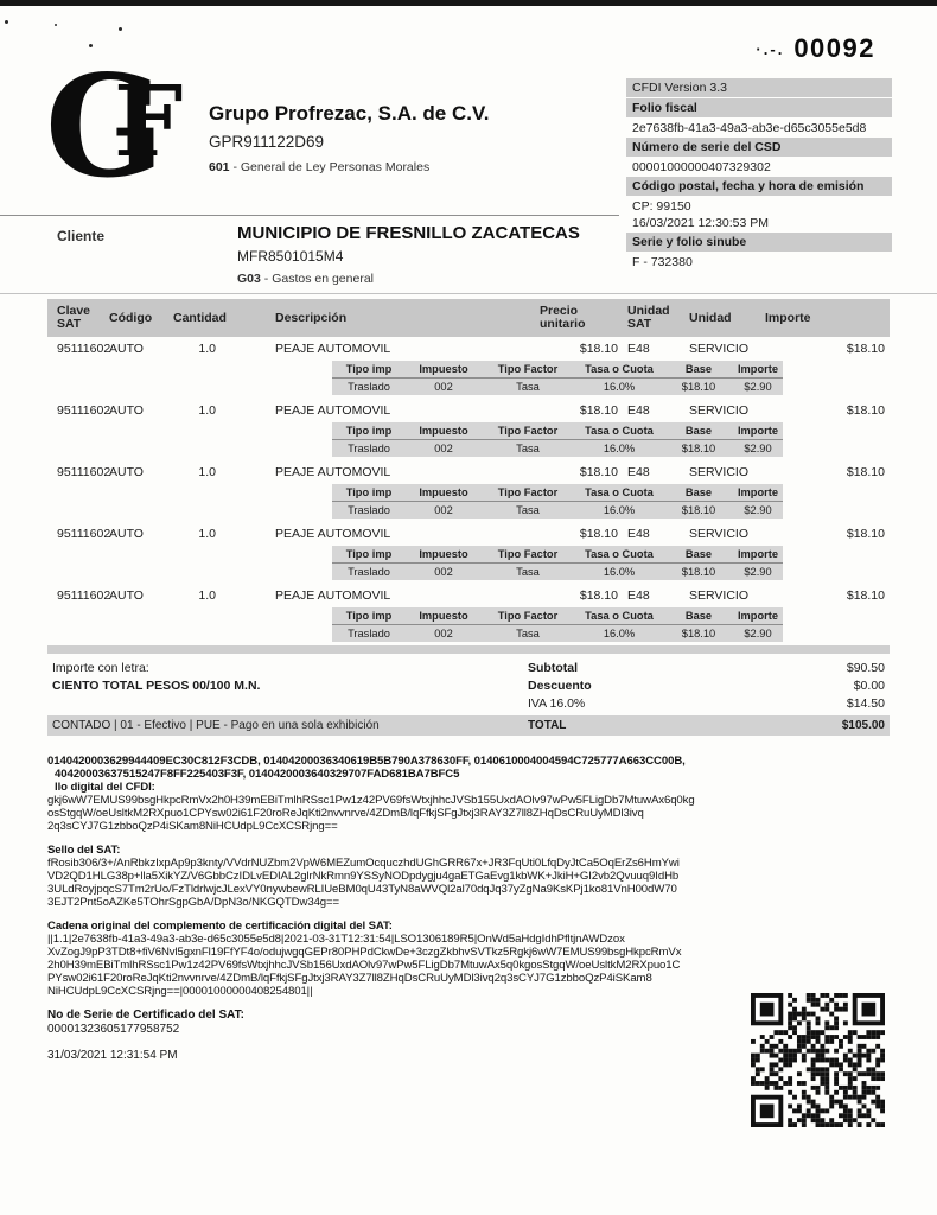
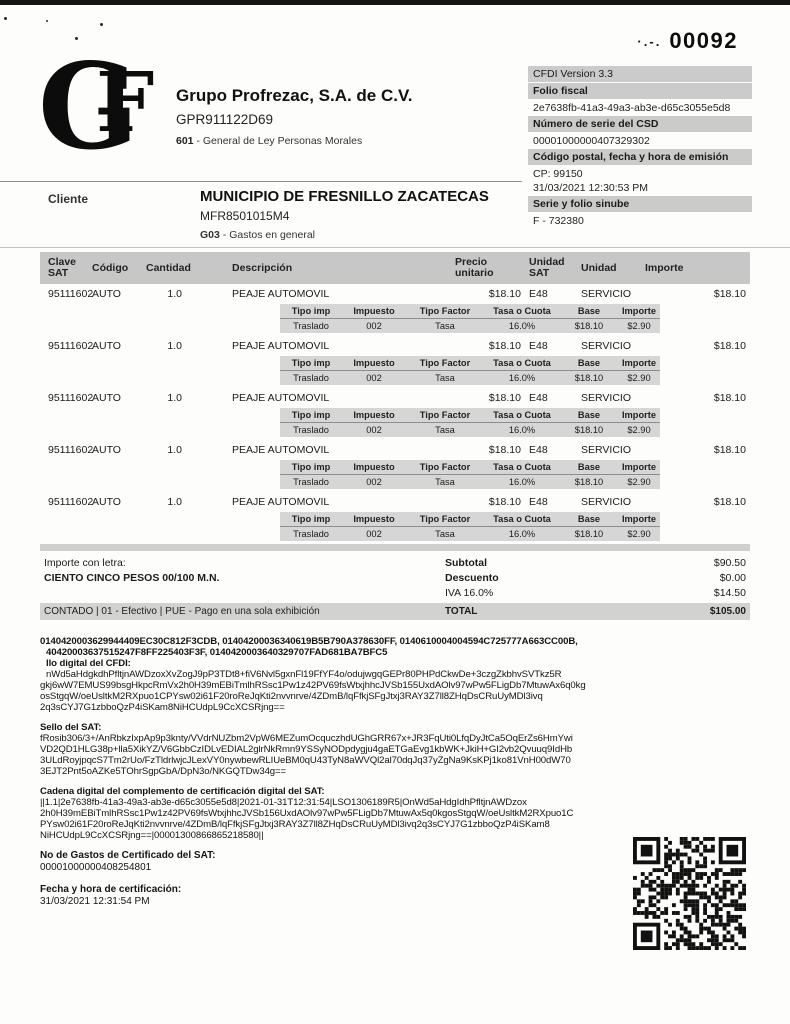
  ·.-.
  00092
  G
  F
  Grupo Profrezac, S.A. de C.V.
  GPR911122D69
  601 - General de Ley Personas Morales
  CFDI Version 3.3
  Folio fiscal
  2e7638fb-41a3-49a3-ab3e-d65c3055e5d8
  Número de serie del CSD
  00001000000407329302
  Código postal, fecha y hora de emisión
  CP: 99150
- 16/03/2021 12:30:53 PM
+ 31/03/2021 12:30:53 PM
  Serie y folio sinube
  F - 732380
  Cliente
  MUNICIPIO DE FRESNILLO ZACATECAS
  MFR8501015M4
  G03 - Gastos en general
  Clave SAT
  Código
  Cantidad
  Descripción
  Precio unitario
  Unidad SAT
  Unidad
  Importe
  95111602
  AUTO
  1.0
  PEAJE AUTOMOVIL
  $18.10
  E48
  SERVICIO
  $18.10
  Tipo imp
  Impuesto
  Tipo Factor
  Tasa o Cuota
  Base
  Importe
  Traslado
  002
  Tasa
  16.0%
  $18.10
  $2.90
  95111602
  AUTO
  1.0
  PEAJE AUTOMOVIL
  $18.10
  E48
  SERVICIO
  $18.10
  Tipo imp
  Impuesto
  Tipo Factor
  Tasa o Cuota
  Base
  Importe
  Traslado
  002
  Tasa
  16.0%
  $18.10
  $2.90
  95111602
  AUTO
  1.0
  PEAJE AUTOMOVIL
  $18.10
  E48
  SERVICIO
  $18.10
  Tipo imp
  Impuesto
  Tipo Factor
  Tasa o Cuota
  Base
  Importe
  Traslado
  002
  Tasa
  16.0%
  $18.10
  $2.90
  95111602
  AUTO
  1.0
  PEAJE AUTOMOVIL
  $18.10
  E48
  SERVICIO
  $18.10
  Tipo imp
  Impuesto
  Tipo Factor
  Tasa o Cuota
  Base
  Importe
  Traslado
  002
  Tasa
  16.0%
  $18.10
  $2.90
  95111602
  AUTO
  1.0
  PEAJE AUTOMOVIL
  $18.10
  E48
  SERVICIO
  $18.10
  Tipo imp
  Impuesto
  Tipo Factor
  Tasa o Cuota
  Base
  Importe
  Traslado
  002
  Tasa
  16.0%
  $18.10
  $2.90
  Importe con letra:
  Subtotal
  $90.50
- CIENTO TOTAL PESOS 00/100 M.N.
+ CIENTO CINCO PESOS 00/100 M.N.
  Descuento
  $0.00
  IVA 16.0%
  $14.50
  CONTADO | 01 - Efectivo | PUE - Pago en una sola exhibición
  TOTAL
  $105.00
  0140420003629944409EC30C812F3CDB, 01404200036340619B5B790A378630FF, 0140610004004594C725777A663CC00B,
  40420003637515247F8FF225403F3F, 0140420003640329707FAD681BA7BFC5
  llo digital del CFDI:
+ nWd5aHdgkdhPfltjnAWDzoxXvZogJ9pP3TDt8+fiV6Nvl5gxnFl19FfYF4o/odujwgqGEPr80PHPdCkwDe+3czgZkbhvSVTkz5R
  gkj6wW7EMUS99bsgHkpcRmVx2h0H39mEBiTmlhRSsc1Pw1z42PV69fsWtxjhhcJVSb155UxdAOlv97wPw5FLigDb7MtuwAx6q0kg
  osStgqW/oeUsltkM2RXpuo1CPYsw02i61F20roReJqKti2nvvnrve/4ZDmB/lqFfkjSFgJtxj3RAY3Z7ll8ZHqDsCRuUyMDl3ivq
  2q3sCYJ7G1zbboQzP4iSKam8NiHCUdpL9CcXCSRjng==
  Sello del SAT:
  fRosib306/3+/AnRbkzIxpAp9p3knty/VVdrNUZbm2VpW6MEZumOcquczhdUGhGRR67x+JR3FqUti0LfqDyJtCa5OqErZs6HmYwi
  VD2QD1HLG38p+lla5XikYZ/V6GbbCzIDLvEDIAL2glrNkRmn9YSSyNODpdygju4gaETGaEvg1kbWK+JkiH+GI2vb2Qvuuq9IdHb
  3ULdRoyjpqcS7Tm2rUo/FzTldrlwjcJLexVY0nywbewRLIUeBM0qU43TyN8aWVQl2al70dqJq37yZgNa9KsKPj1ko81VnH00dW70
  3EJT2Pnt5oAZKe5TOhrSgpGbA/DpN3o/NKGQTDw34g==
- Cadena original del complemento de certificación digital del SAT:
+ Cadena digital del complemento de certificación digital del SAT:
- ||1.1|2e7638fb-41a3-49a3-ab3e-d65c3055e5d8|2021-03-31T12:31:54|LSO1306189R5|OnWd5aHdgIdhPfltjnAWDzox
+ ||1.1|2e7638fb-41a3-49a3-ab3e-d65c3055e5d8|2021-01-31T12:31:54|LSO1306189R5|OnWd5aHdgIdhPfltjnAWDzox
- XvZogJ9pP3TDt8+fiV6Nvl5gxnFl19FfYF4o/odujwgqGEPr80PHPdCkwDe+3czgZkbhvSVTkz5Rgkj6wW7EMUS99bsgHkpcRmVx
  2h0H39mEBiTmlhRSsc1Pw1z42PV69fsWtxjhhcJVSb156UxdAOlv97wPw5FLigDb7MtuwAx5q0kgosStgqW/oeUsltkM2RXpuo1C
  PYsw02i61F20roReJqKti2nvvnrve/4ZDmB/lqFfkjSFgJtxj3RAY3Z7ll8ZHqDsCRuUyMDl3ivq2q3sCYJ7G1zbboQzP4iSKam8
- NiHCUdpL9CcXCSRjng==|00001000000408254801||
+ NiHCUdpL9CcXCSRjng==|00001300866865218580||
- No de Serie de Certificado del SAT:
+ No de Gastos de Certificado del SAT:
- 00001323605177958752
+ 00001000000408254801
+ Fecha y hora de certificación:
  31/03/2021 12:31:54 PM
